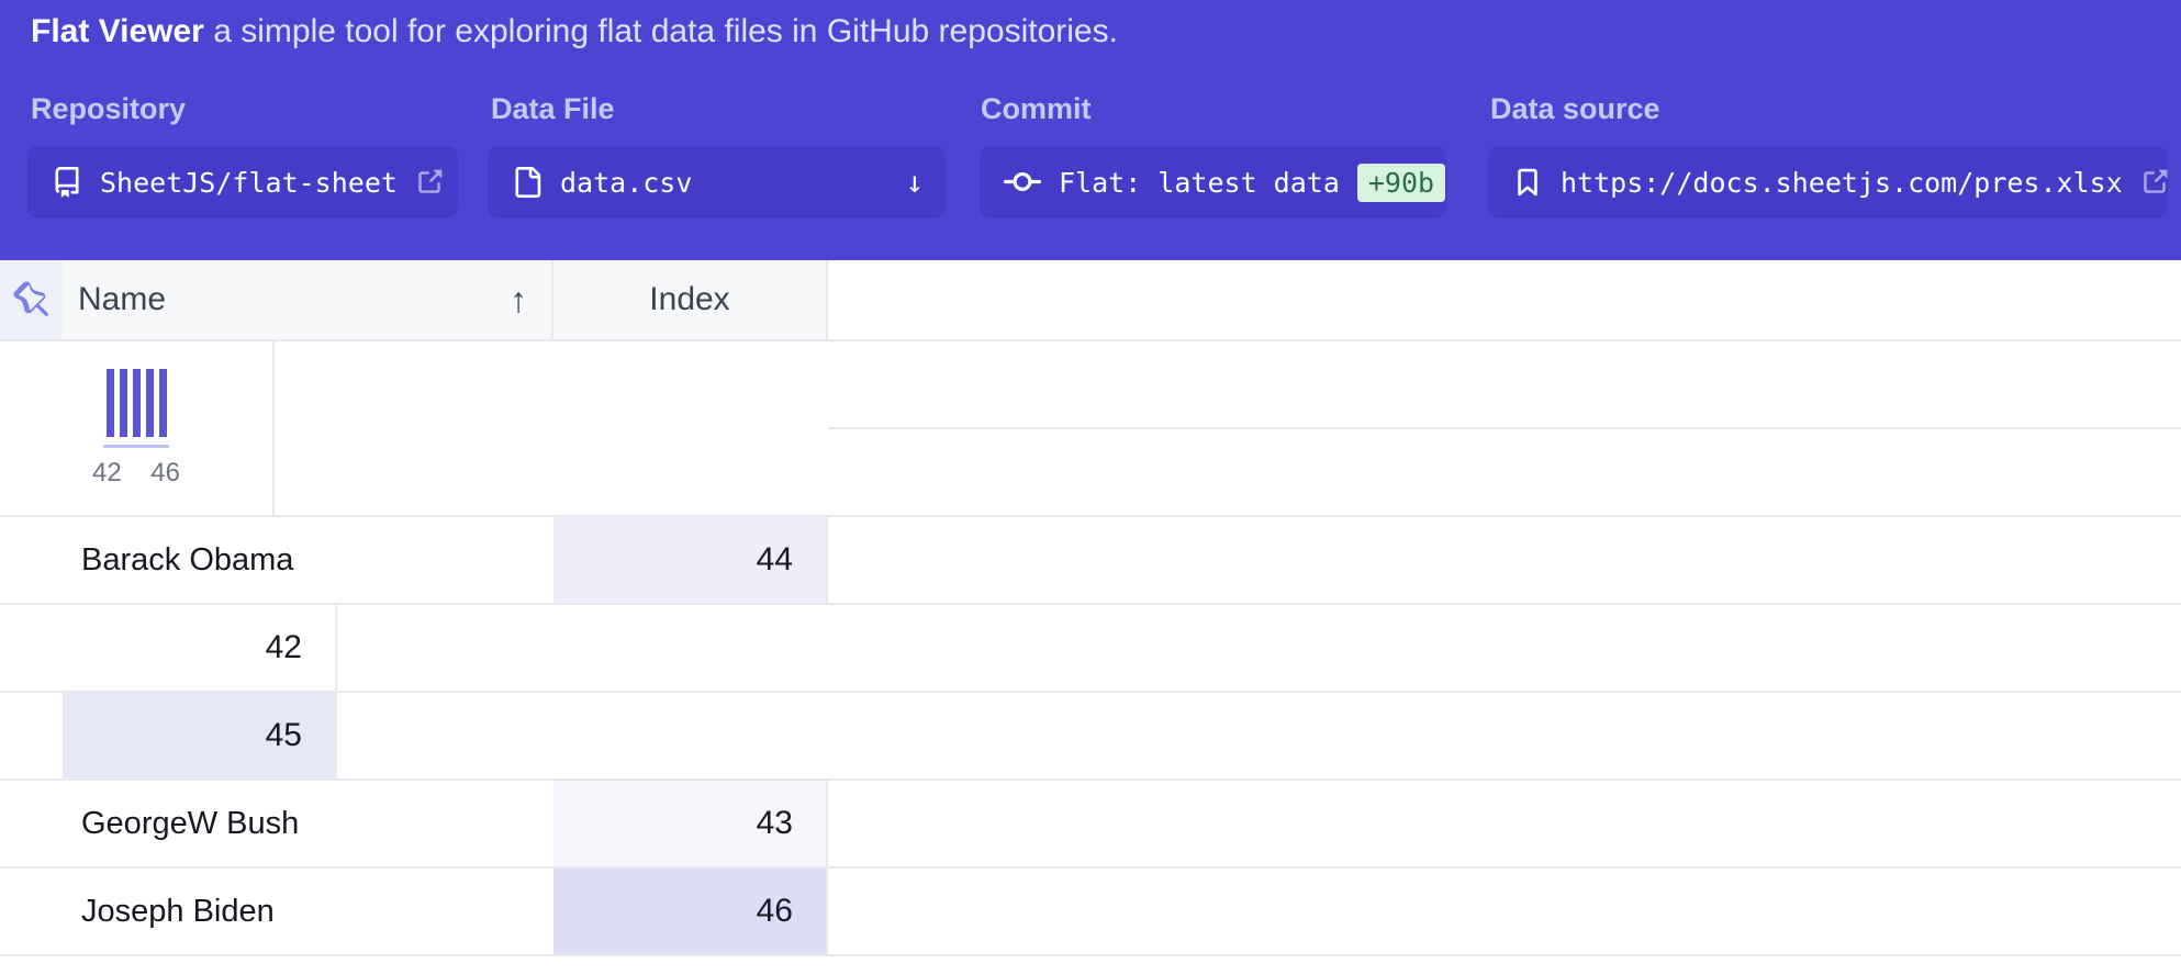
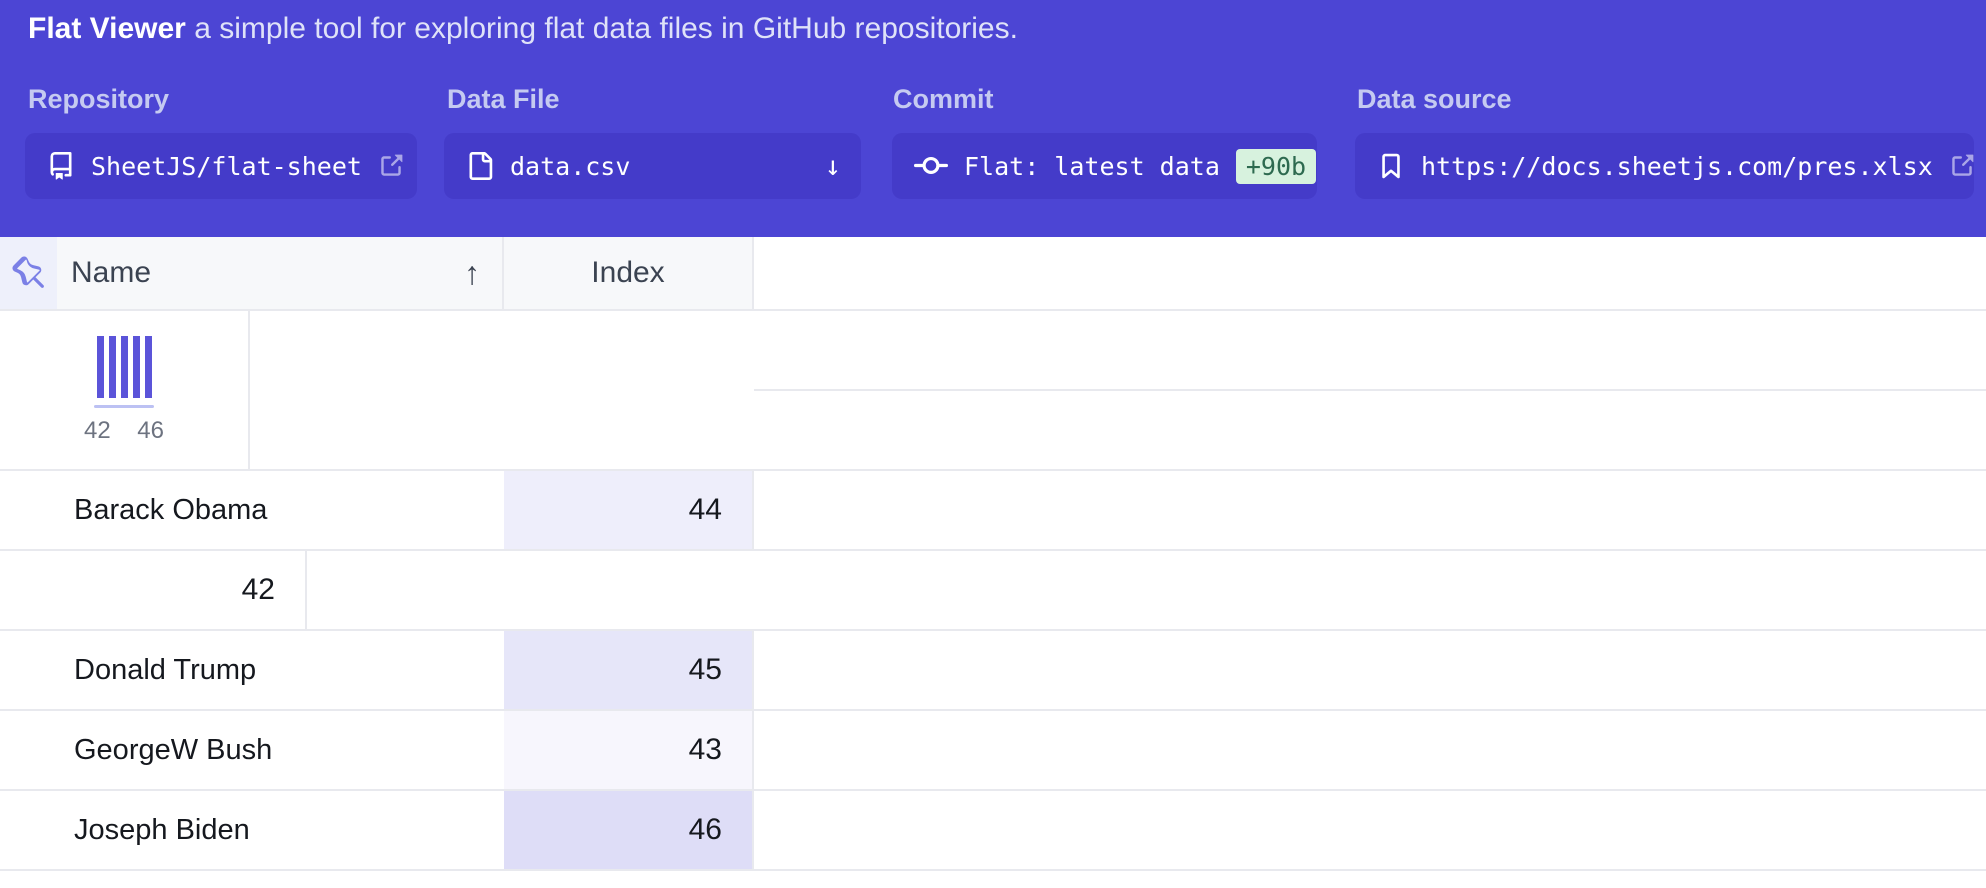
  Flat Viewer a simple tool for exploring flat data files in GitHub repositories.
  Repository
  Data File
  Commit
  Data source
  SheetJS/flat-sheet
  data.csv
  ↓
  Flat: latest data
  +90b
  https://docs.sheetjs.com/pres.xlsx
  Name
  ↑
  Index
  42
  46
  Barack Obama
  44
  42
+ Donald Trump
  45
  GeorgeW Bush
  43
  Joseph Biden
  46
